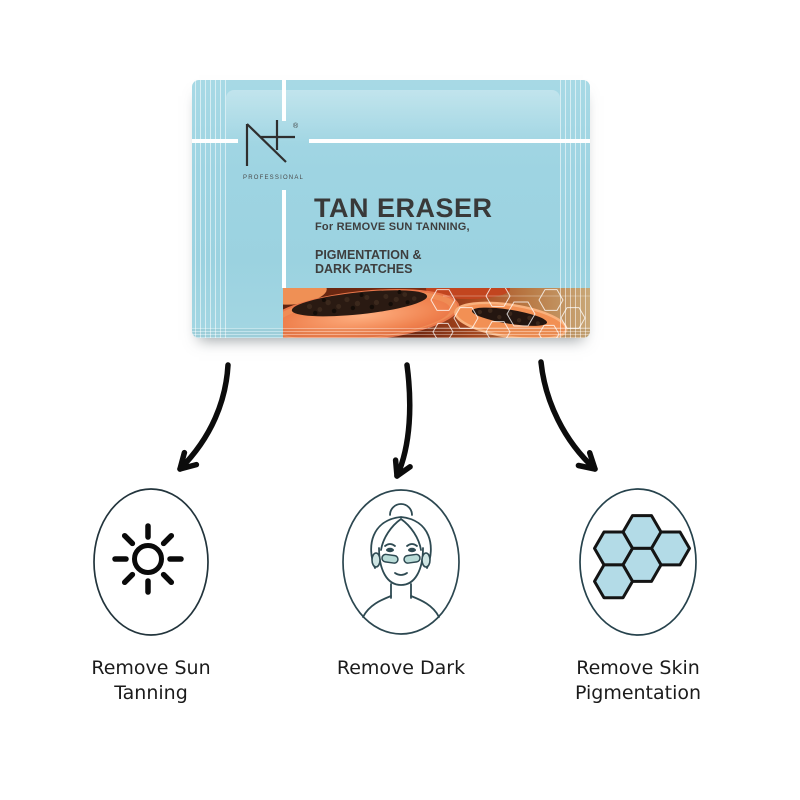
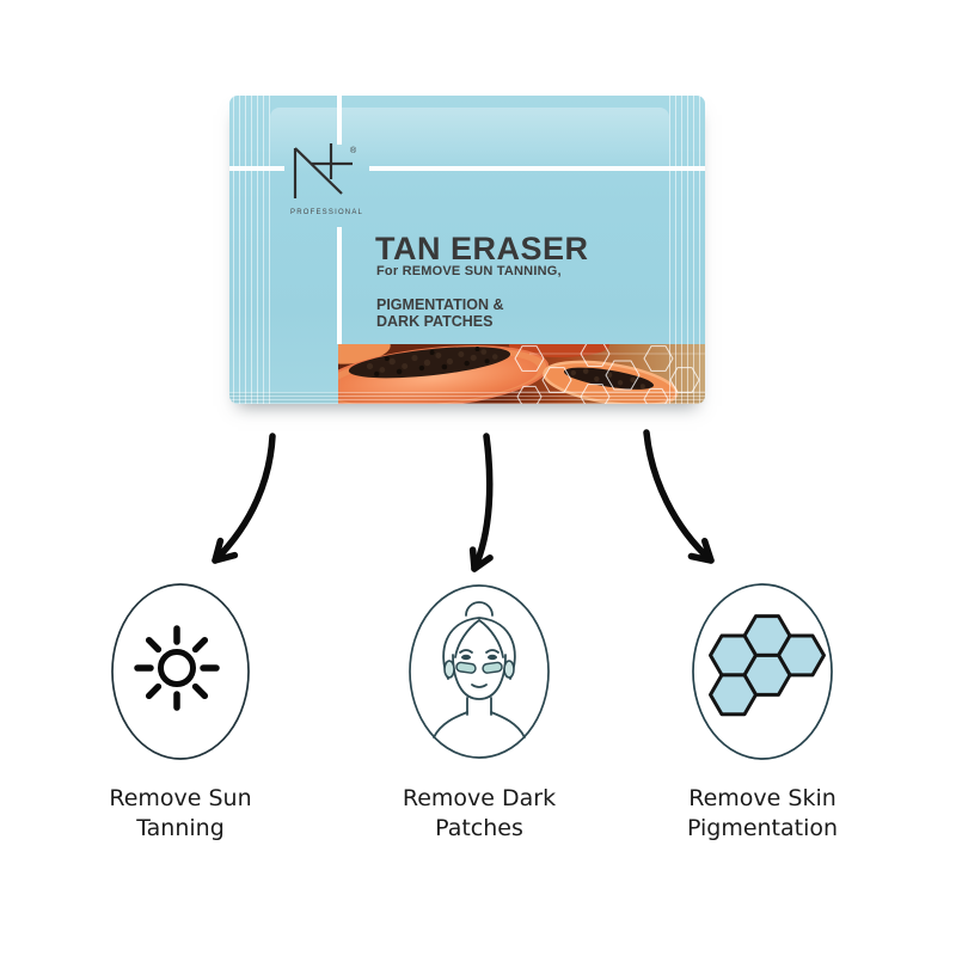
  TAN ERASER
  For REMOVE SUN TANNING,
  PIGMENTATION &
  DARK PATCHES
  Remove Sun
  Tanning
  Remove Dark
+ Patches
  Remove Skin
  Pigmentation
